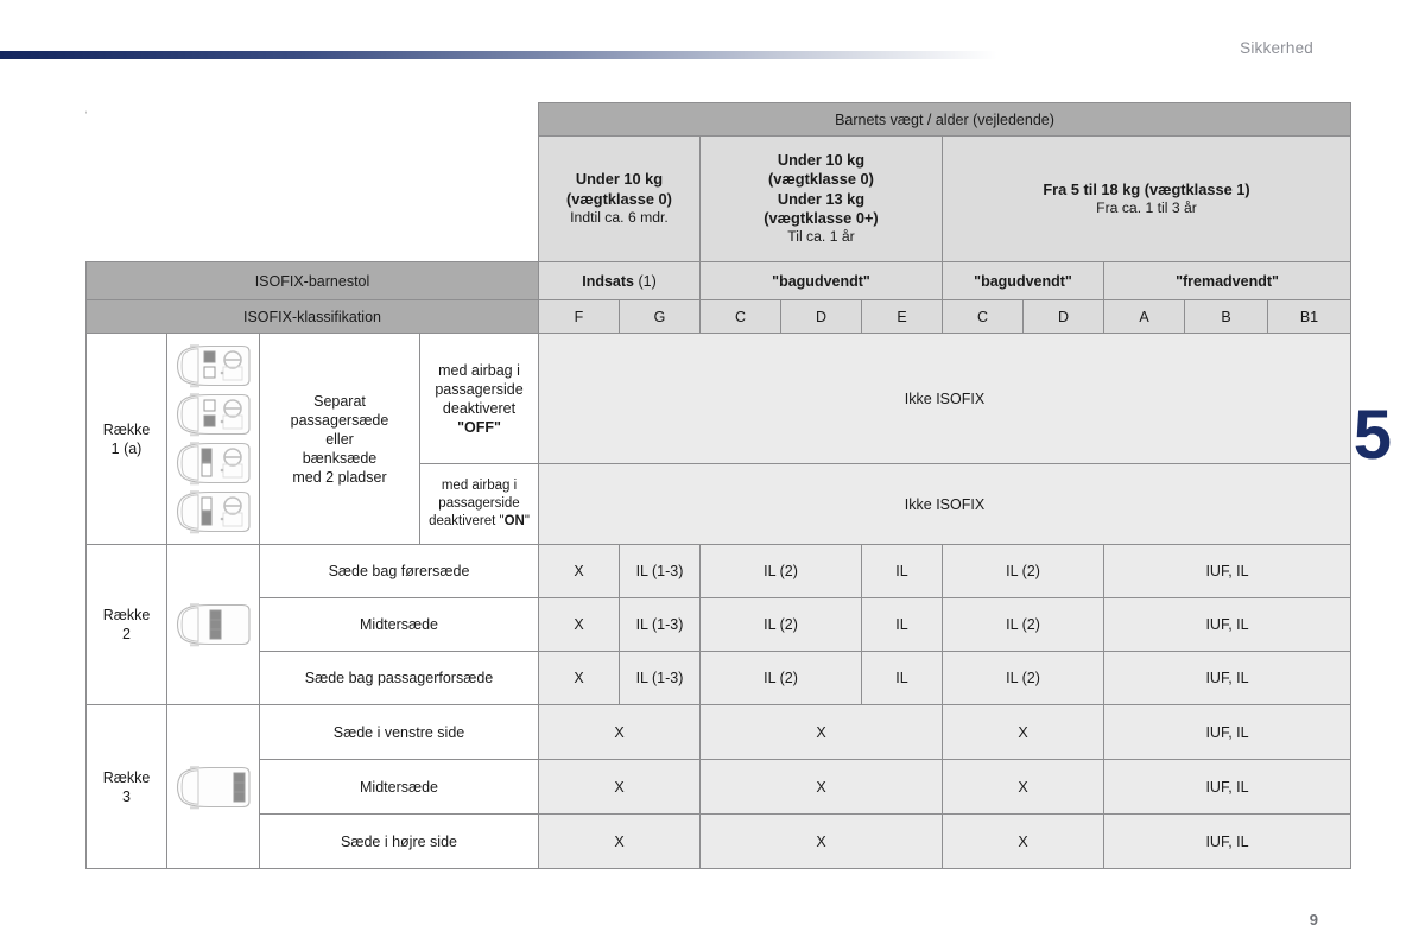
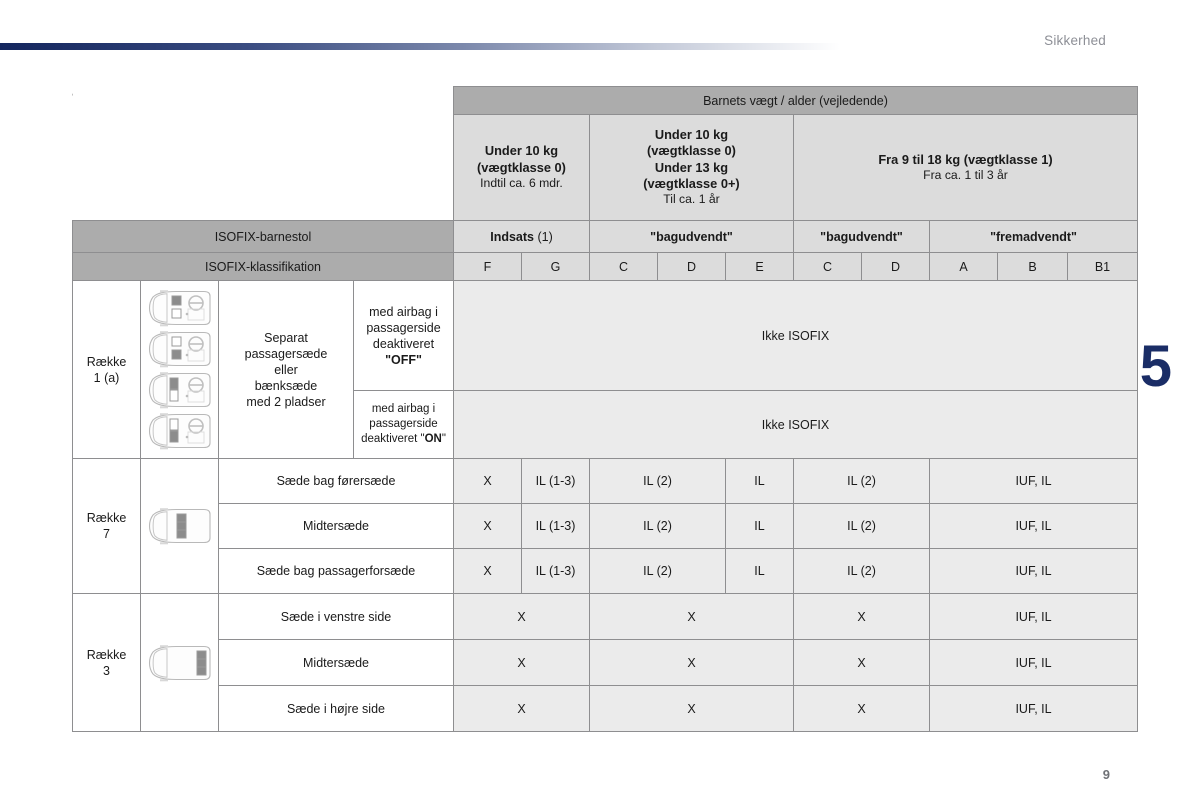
  Sikkerhed
  5
  9
  	Barnets vægt / alder (vejledende)
- 	Under 10 kg(vægtklasse 0)Indtil ca. 6 mdr.	Under 10 kg(vægtklasse 0)Under 13 kg(vægtklasse 0+)Til ca. 1 år	Fra 5 til 18 kg (vægtklasse 1)Fra ca. 1 til 3 år
+ 	Under 10 kg(vægtklasse 0)Indtil ca. 6 mdr.	Under 10 kg(vægtklasse 0)Under 13 kg(vægtklasse 0+)Til ca. 1 år	Fra 9 til 18 kg (vægtklasse 1)Fra ca. 1 til 3 år
  ISOFIX-barnestol	Indsats (1)	"bagudvendt"	"bagudvendt"	"fremadvendt"
  ISOFIX-klassifikation	F	G	C	D	E	C	D	A	B	B1
  Række 1 (a)		Separatpassagersædeellerbænksædemed 2 pladser	med airbag ipassagersidedeaktiveret"OFF"	Ikke ISOFIX
  med airbag ipassagersidedeaktiveret "ON"	Ikke ISOFIX
- Række 2		Sæde bag førersæde	X	IL (1-3)	IL (2)	IL	IL (2)	IUF, IL
+ Række 7		Sæde bag førersæde	X	IL (1-3)	IL (2)	IL	IL (2)	IUF, IL
  Midtersæde	X	IL (1-3)	IL (2)	IL	IL (2)	IUF, IL
  Sæde bag passagerforsæde	X	IL (1-3)	IL (2)	IL	IL (2)	IUF, IL
  Række 3		Sæde i venstre side	X	X	X	IUF, IL
  Midtersæde	X	X	X	IUF, IL
  Sæde i højre side	X	X	X	IUF, IL
